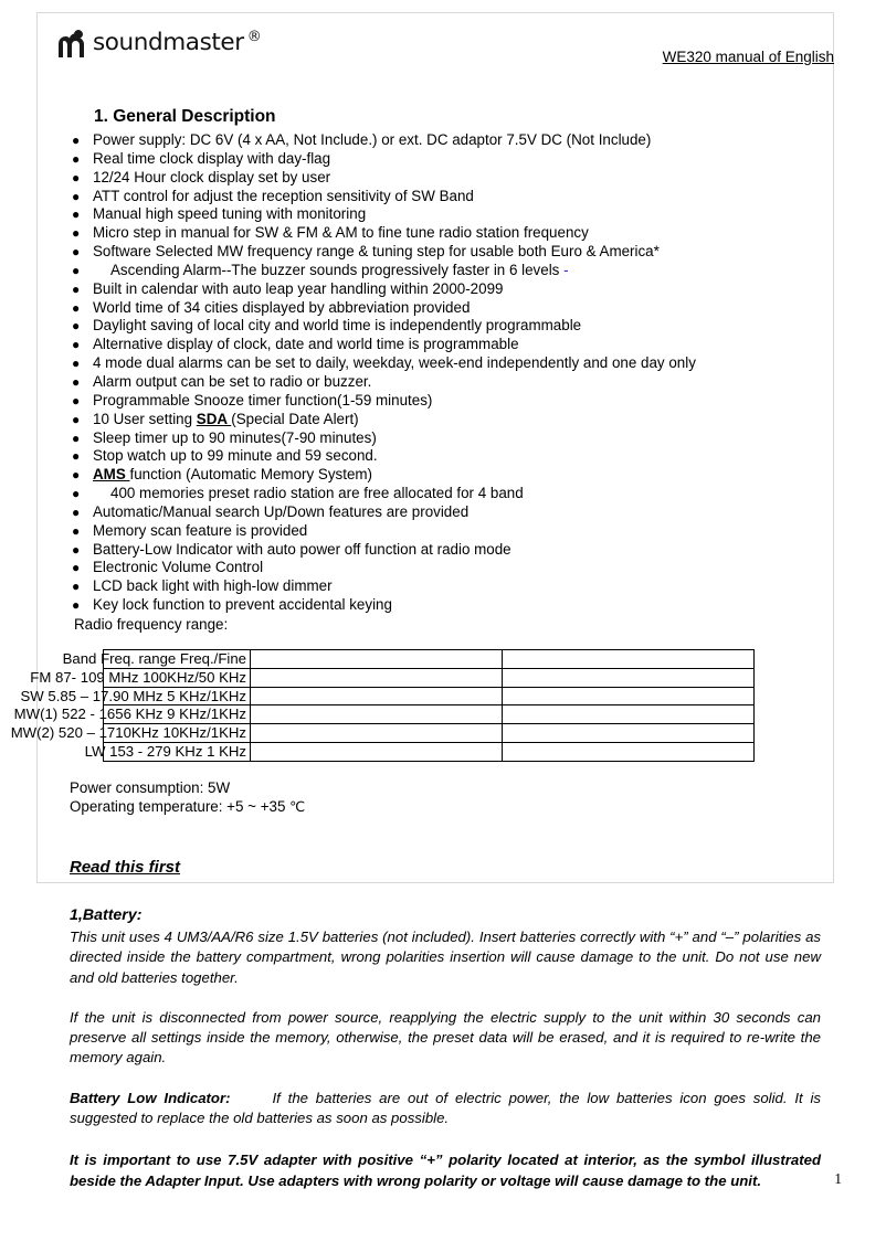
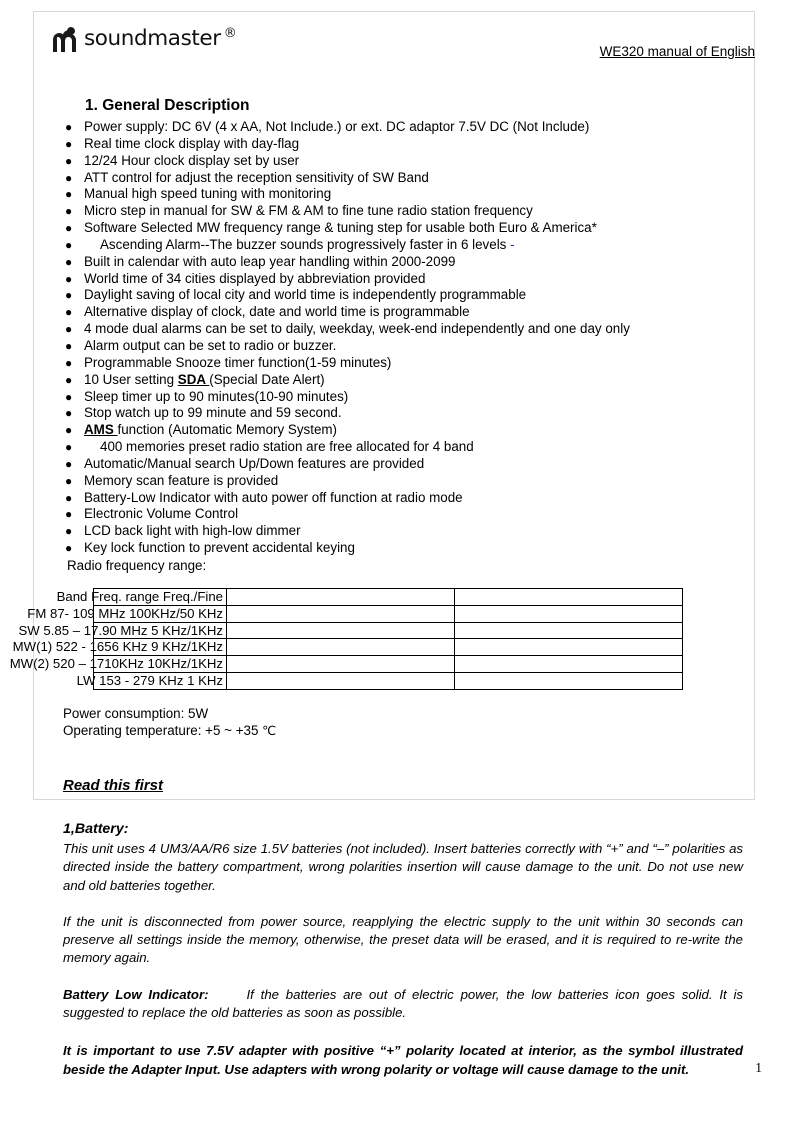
  soundmaster
  ®
  WE320 manual of English
  1. General Description
  ●
  Power supply: DC 6V (4 x AA, Not Include.) or ext. DC adaptor 7.5V DC (Not Include)
  ●
  Real time clock display with day-flag
  ●
  12/24 Hour clock display set by user
  ●
  ATT control for adjust the reception sensitivity of SW Band
  ●
  Manual high speed tuning with monitoring
  ●
  Micro step in manual for SW & FM & AM to fine tune radio station frequency
  ●
  Software Selected MW frequency range & tuning step for usable both Euro & America*
  ●
  Ascending Alarm--The buzzer sounds progressively faster in 6 levels -
  ●
  Built in calendar with auto leap year handling within 2000-2099
  ●
  World time of 34 cities displayed by abbreviation provided
  ●
  Daylight saving of local city and world time is independently programmable
  ●
  Alternative display of clock, date and world time is programmable
  ●
  4 mode dual alarms can be set to daily, weekday, week-end independently and one day only
  ●
  Alarm output can be set to radio or buzzer.
  ●
  Programmable Snooze timer function(1-59 minutes)
  ●
  10 User setting SDA (Special Date Alert)
  ●
- Sleep timer up to 90 minutes(7-90 minutes)
+ Sleep timer up to 90 minutes(10-90 minutes)
  ●
  Stop watch up to 99 minute and 59 second.
  ●
  AMS function (Automatic Memory System)
  ●
  400 memories preset radio station are free allocated for 4 band
  ●
  Automatic/Manual search Up/Down features are provided
  ●
  Memory scan feature is provided
  ●
  Battery-Low Indicator with auto power off function at radio mode
  ●
  Electronic Volume Control
  ●
  LCD back light with high-low dimmer
  ●
  Key lock function to prevent accidental keying
  Radio frequency range:
  Band Freq. range Freq./Fine
  FM 87- 109 MHz 100KHz/50 KHz
  SW 5.85 – 17.90 MHz 5 KHz/1KHz
  MW(1) 522 - 1656 KHz 9 KHz/1KHz
  MW(2) 520 – 1710KHz 10KHz/1KHz
  LW 153 - 279 KHz 1 KHz
  Power consumption: 5W
  Operating temperature: +5 ~ +35 ℃
  Read this first
  1,Battery:
  This unit uses 4 UM3/AA/R6 size 1.5V batteries (not included). Insert batteries correctly with “+” and “–” polarities as directed inside the battery compartment, wrong polarities insertion will cause damage to the unit. Do not use new and old batteries together.
  If the unit is disconnected from power source, reapplying the electric supply to the unit within 30 seconds can preserve all settings inside the memory, otherwise, the preset data will be erased, and it is required to re-write the memory again.
  Battery Low Indicator: If the batteries are out of electric power, the low batteries icon goes solid. It is suggested to replace the old batteries as soon as possible.
  It is important to use 7.5V adapter with positive “+” polarity located at interior, as the symbol illustrated beside the Adapter Input. Use adapters with wrong polarity or voltage will cause damage to the unit.
  1
